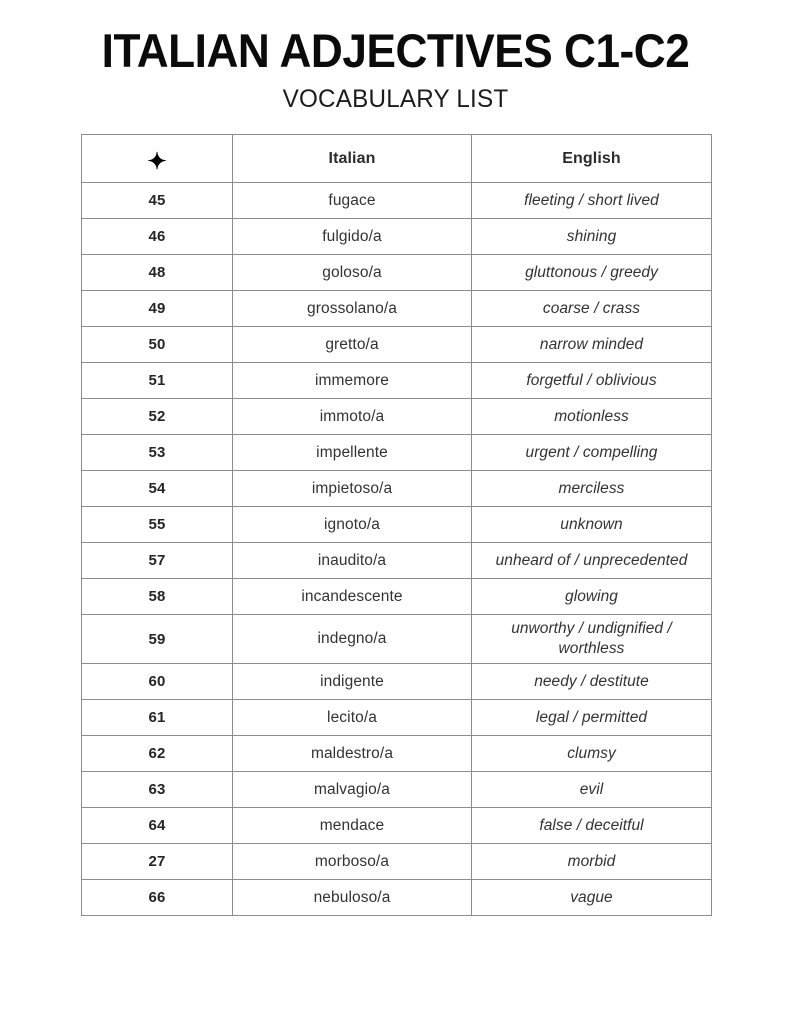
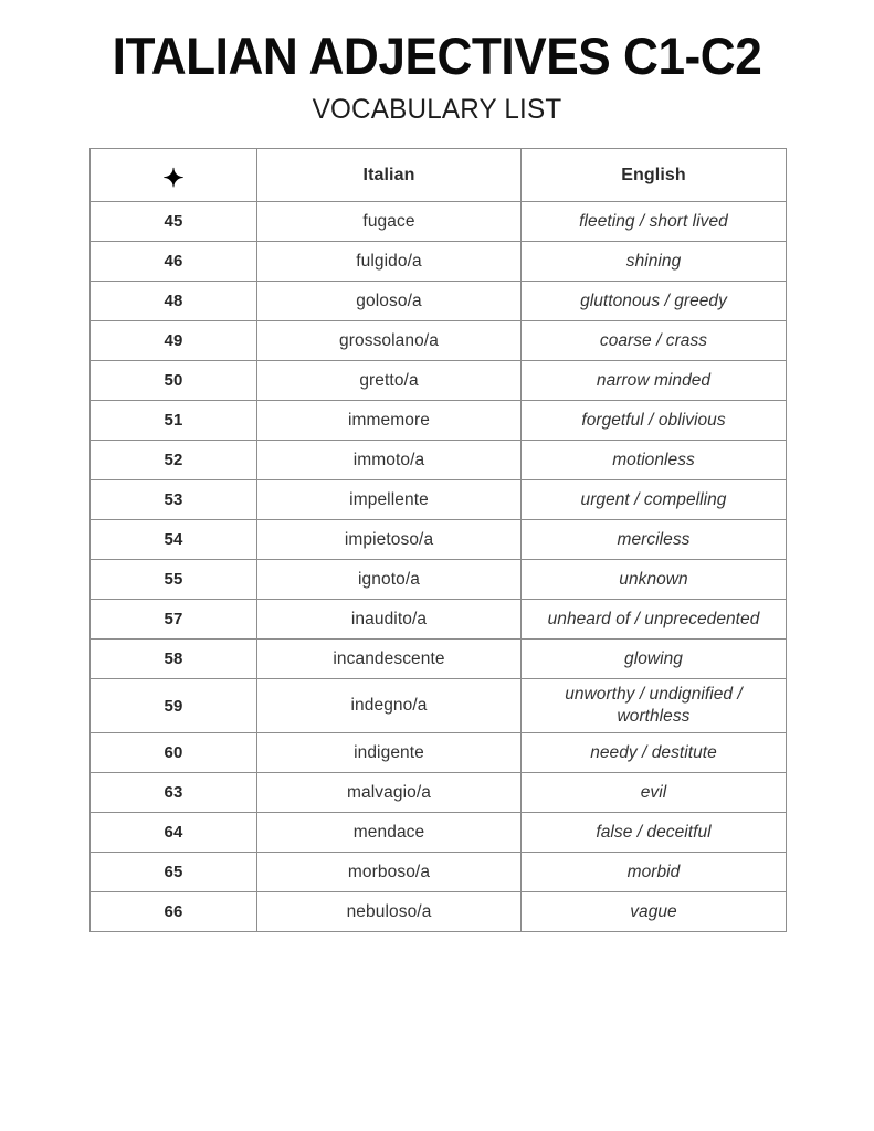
  ITALIAN ADJECTIVES C1-C2
  VOCABULARY LIST
  ✦	Italian	English
  45	fugace	fleeting / short lived
  46	fulgido/a	shining
  48	goloso/a	gluttonous / greedy
  49	grossolano/a	coarse / crass
  50	gretto/a	narrow minded
  51	immemore	forgetful / oblivious
  52	immoto/a	motionless
  53	impellente	urgent / compelling
  54	impietoso/a	merciless
  55	ignoto/a	unknown
  57	inaudito/a	unheard of / unprecedented
  58	incandescente	glowing
  59	indegno/a	unworthy / undignified / worthless
  60	indigente	needy / destitute
- 61	lecito/a	legal / permitted
- 62	maldestro/a	clumsy
  63	malvagio/a	evil
  64	mendace	false / deceitful
- 27	morboso/a	morbid
+ 65	morboso/a	morbid
  66	nebuloso/a	vague
